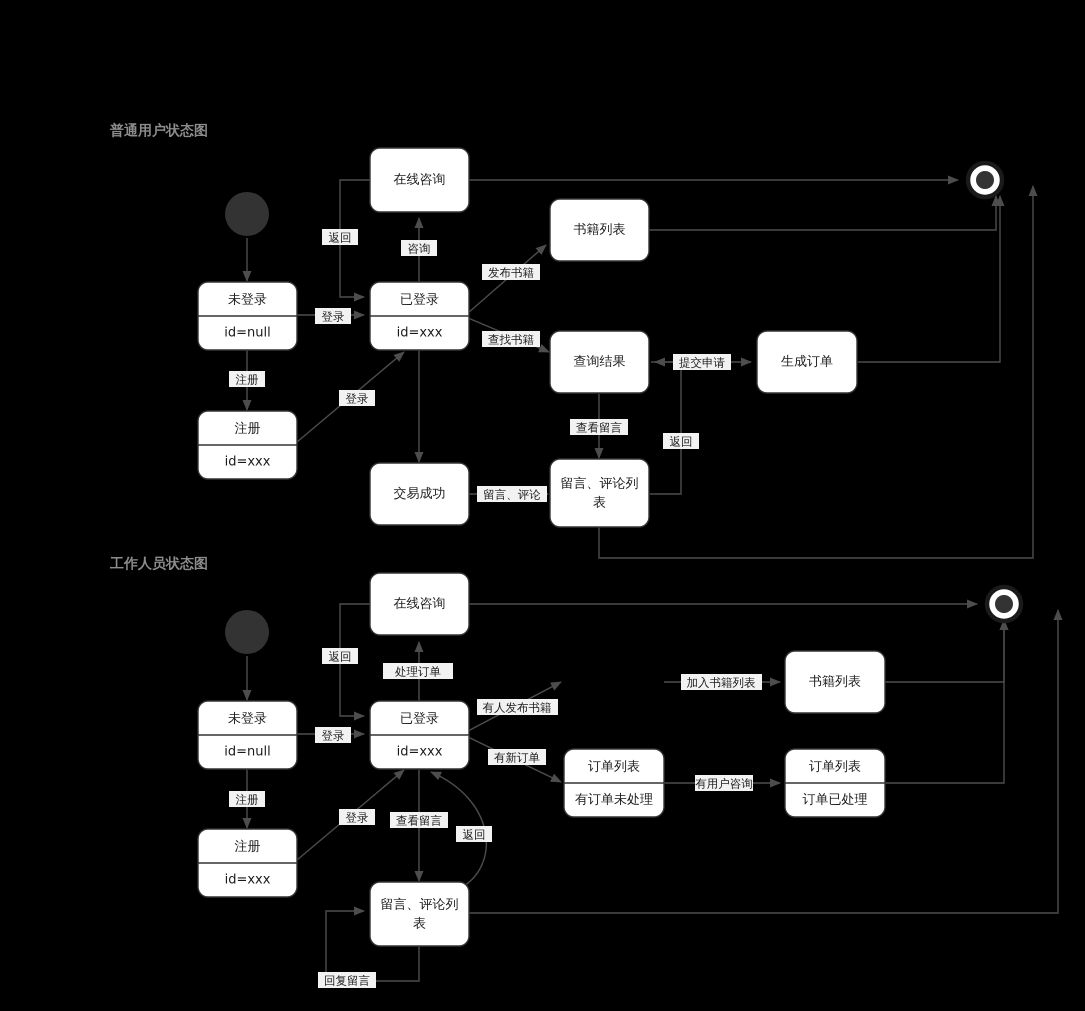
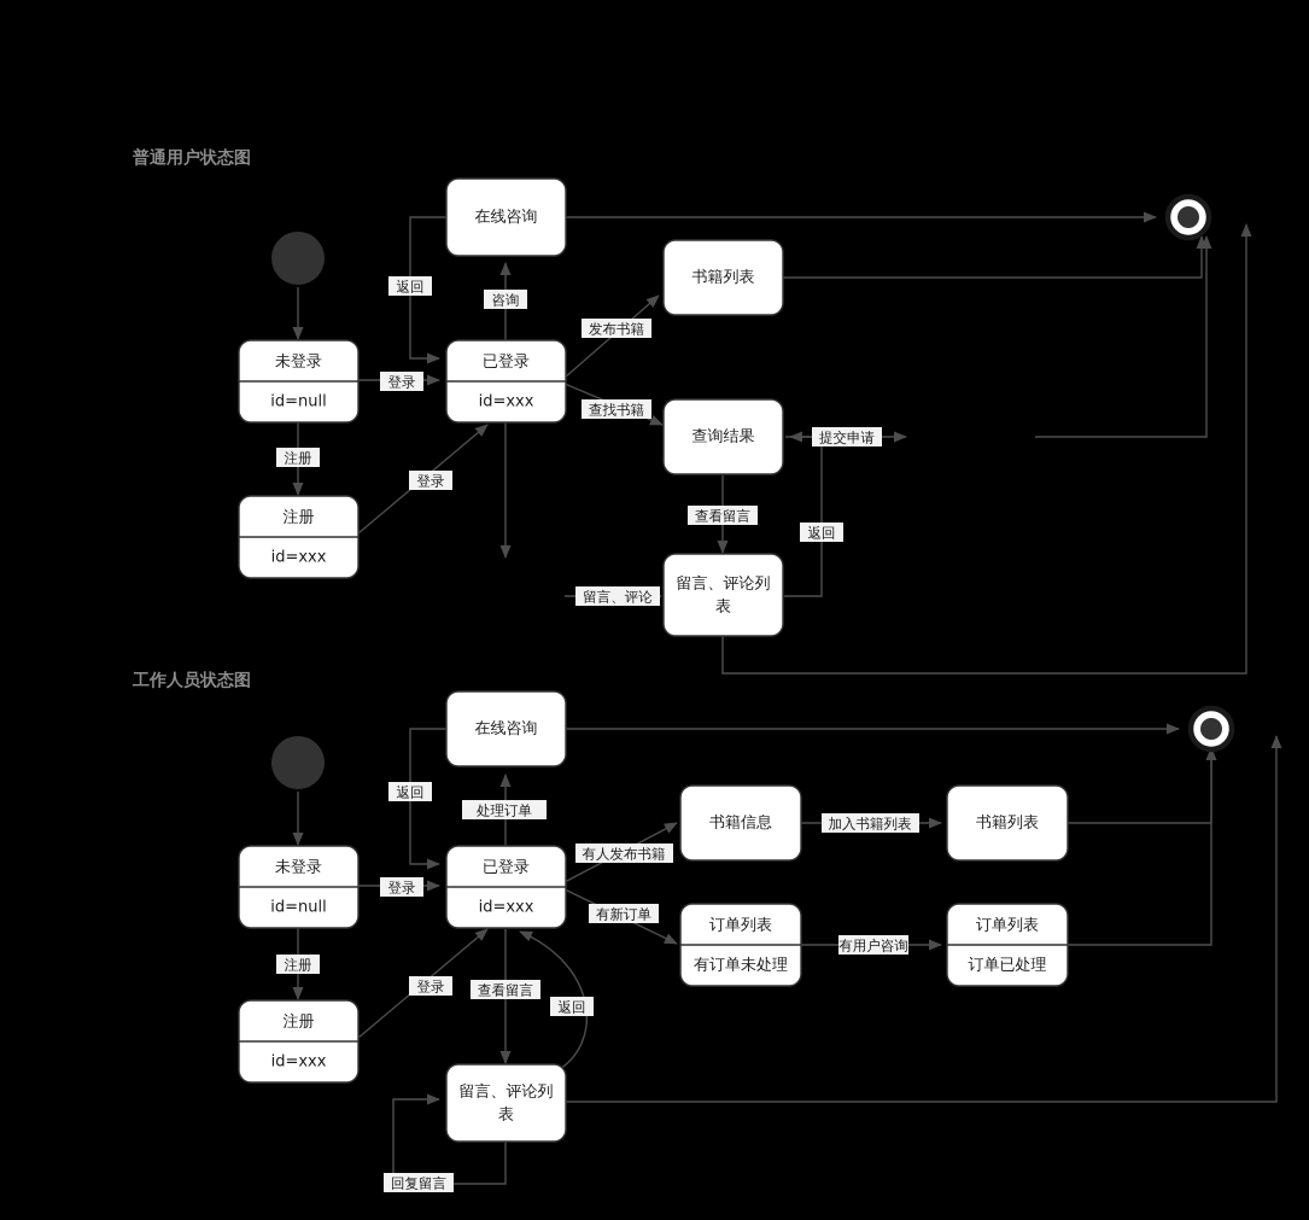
  普通用户状态图
  未登录
  id=null
  注册
  id=xxx
  已登录
  id=xxx
  在线咨询
  书籍列表
  查询结果
- 生成订单
- 交易成功
  留言、评论列
  表
  登录
  注册
  登录
  咨询
  返回
  发布书籍
  查找书籍
  提交申请
  留言、评论
  查看留言
  返回
  工作人员状态图
  未登录
  id=null
  注册
  id=xxx
  已登录
  id=xxx
  在线咨询
+ 书籍信息
  书籍列表
  订单列表
  有订单未处理
  订单列表
  订单已处理
  留言、评论列
  表
  登录
  注册
  登录
  处理订单
  返回
  有人发布书籍
  加入书籍列表
  有新订单
  有用户咨询
  查看留言
  返回
  回复留言
